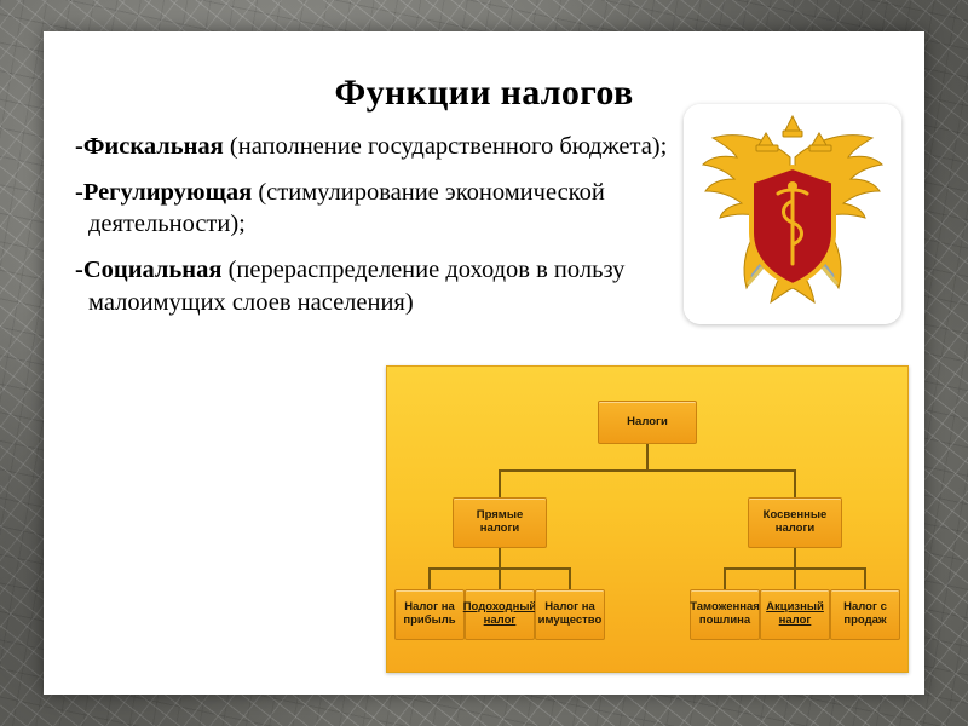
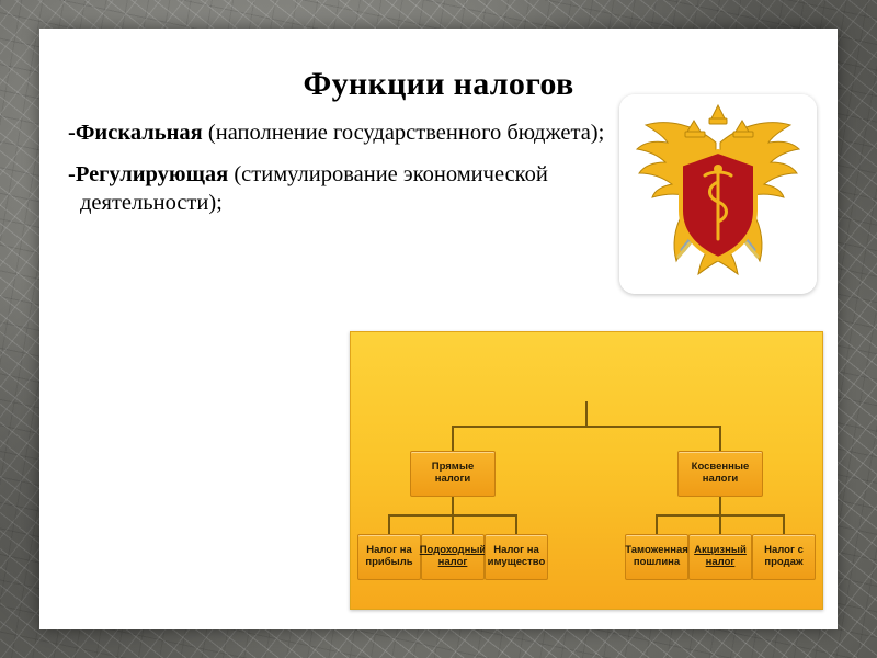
  Функции налогов
  -Фискальная (наполнение государственного бюджета);
  -Регулирующая (стимулирование экономической деятельности);
- -Социальная (перераспределение доходов в пользу малоимущих слоев населения)
- Налоги
  Прямые
  налоги
  Косвенные
  налоги
  Налог на
  прибыль
  Подоходный
  налог
  Налог на
  имущество
  Таможенная
  пошлина
  Акцизный
  налог
  Налог с
  продаж
